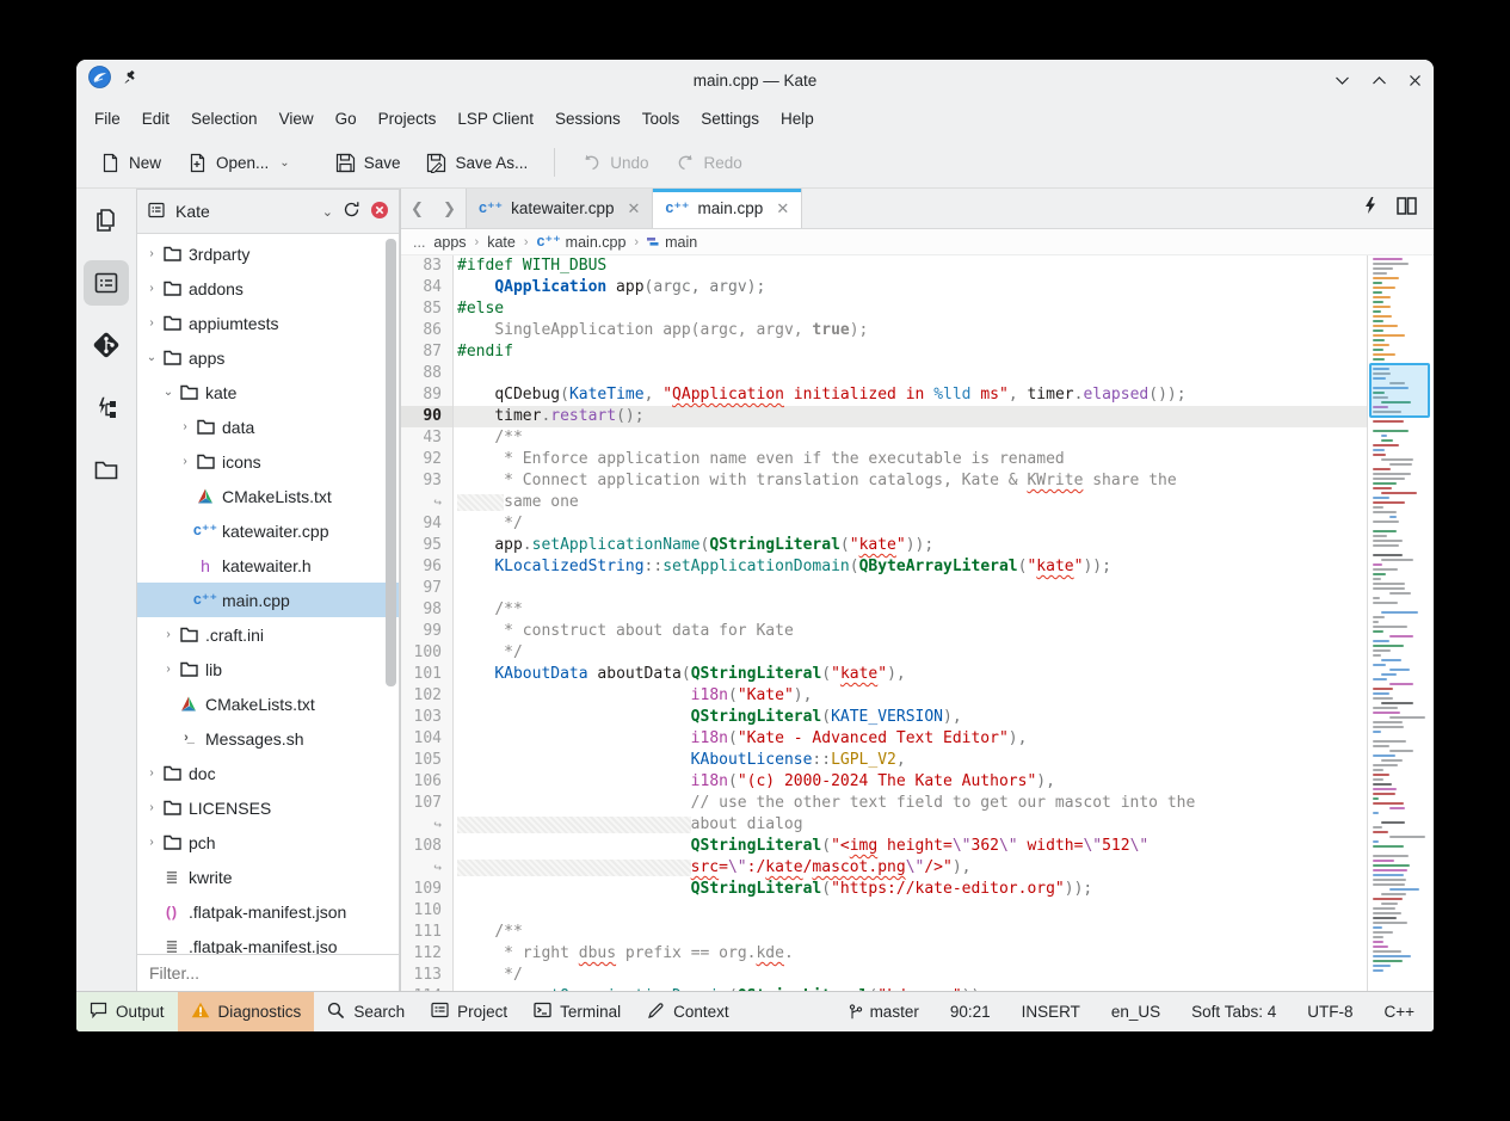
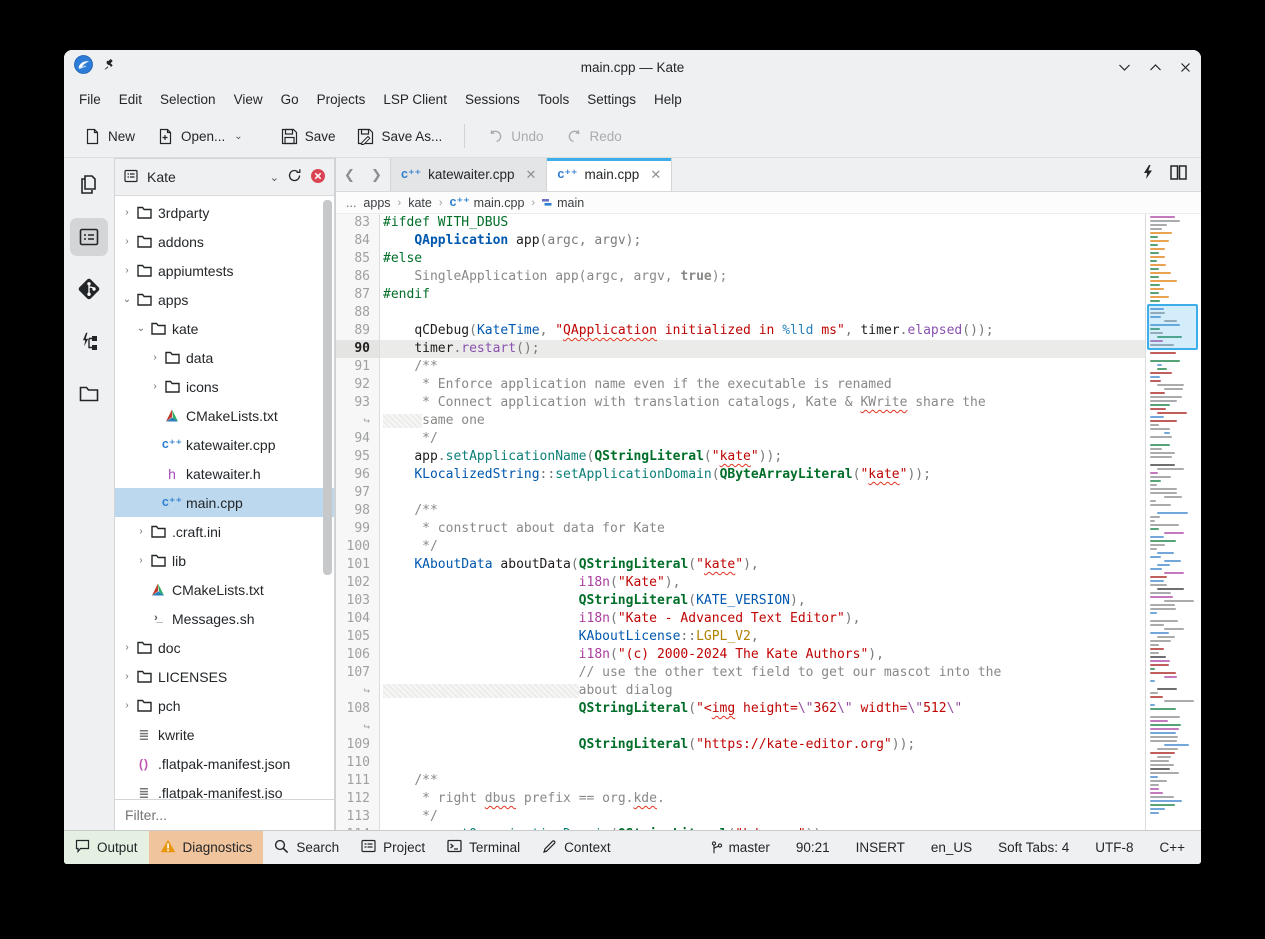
  main.cpp — Kate
  File
  Edit
  Selection
  View
  Go
  Projects
  LSP Client
  Sessions
  Tools
  Settings
  Help
  New
  Open...
  ⌄
  Save
  Save As...
  Undo
  Redo
  Kate
  ⌄
  ›
  3rdparty
  ›
  addons
  ›
  appiumtests
  ⌄
  apps
  ⌄
  kate
  ›
  data
  ›
  icons
  CMakeLists.txt
  c⁺⁺
  katewaiter.cpp
  h
  katewaiter.h
  c⁺⁺
  main.cpp
  ›
  .craft.ini
  ›
  lib
  CMakeLists.txt
  ›_
  Messages.sh
  ›
  doc
  ›
  LICENSES
  ›
  pch
  ≣
  kwrite
  ()
  .flatpak-manifest.json
  ≣
  .flatpak-manifest.jso
  Filter...
  ❮
  ❯
  c⁺⁺
  katewaiter.cpp
  ✕
  c⁺⁺
  main.cpp
  ✕
  ...
  apps
  ›
  kate
  ›
  c⁺⁺
  main.cpp
  ›
  main
  83
  #ifdef WITH_DBUS
  84
  QApplication app(argc, argv);
  85
  #else
  86
  SingleApplication app(argc, argv, true);
  87
  #endif
  88
  89
  qCDebug(KateTime, "QApplication initialized in %lld ms", timer.elapsed());
  90
  timer.restart();
- 43
+ 91
  /**
  92
  * Enforce application name even if the executable is renamed
  93
  * Connect application with translation catalogs, Kate & KWrite share the
  ↪
  same one
  94
  */
  95
  app.setApplicationName(QStringLiteral("kate"));
  96
  KLocalizedString::setApplicationDomain(QByteArrayLiteral("kate"));
  97
  98
  /**
  99
  * construct about data for Kate
  100
  */
  101
  KAboutData aboutData(QStringLiteral("kate"),
  102
  i18n("Kate"),
  103
  QStringLiteral(KATE_VERSION),
  104
  i18n("Kate - Advanced Text Editor"),
  105
  KAboutLicense::LGPL_V2,
  106
  i18n("(c) 2000-2024 The Kate Authors"),
  107
  // use the other text field to get our mascot into the
  ↪
  about dialog
  108
  QStringLiteral("<img height=\"362\" width=\"512\"
  ↪
- src=\":/kate/mascot.png\"/>"),
  109
  QStringLiteral("https://kate-editor.org"));
  110
  111
  /**
  112
  * right dbus prefix == org.kde.
  113
  */
  Output
  Diagnostics
  Search
  Project
  Terminal
  Context
  master
  90:21
  INSERT
  en_US
  Soft Tabs: 4
  UTF-8
  C++
